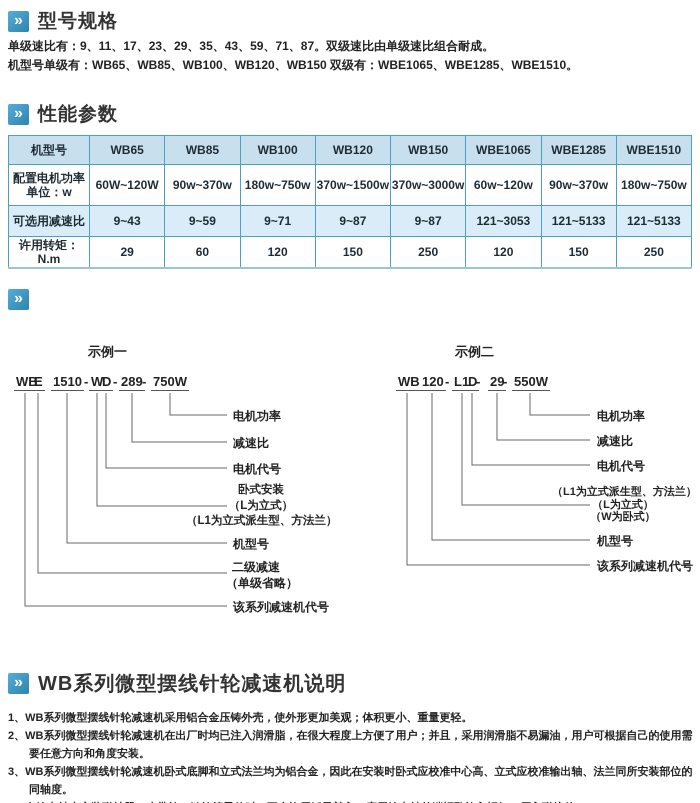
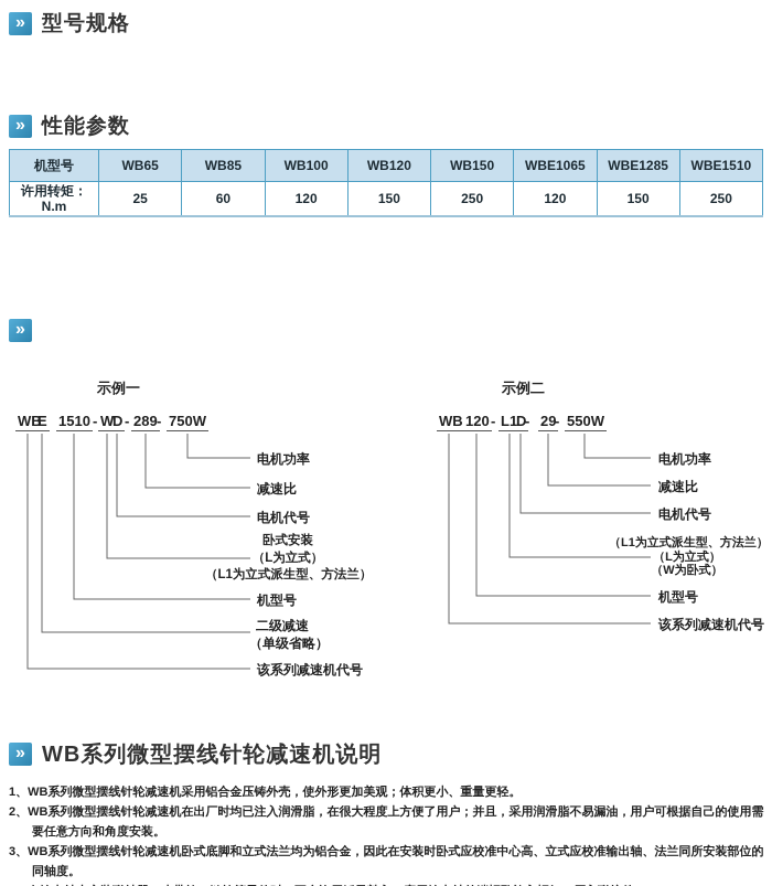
  »
  型号规格
- 单级速比有：9、11、17、23、29、35、43、59、71、87。双级速比由单级速比组合耐成。
- 机型号单级有：WB65、WB85、WB100、WB120、WB150 双级有：WBE1065、WBE1285、WBE1510。
  »
  性能参数
  机型号	WB65	WB85	WB100	WB120	WB150	WBE1065	WBE1285	WBE1510
- 配置电机功率 单位：w	60W~120W	90w~370w	180w~750w	370w~1500w	370w~3000w	60w~120w	90w~370w	180w~750w
- 可选用减速比	9~43	9~59	9~71	9~87	9~87	121~3053	121~5133	121~5133
- 许用转矩：N.m	29	60	120	150	250	120	150	250
+ 许用转矩：N.m	25	60	120	150	250	120	150	250
  »
  示例一
  示例二
  WB
  E
  1510
  -
  W
  D
  -
  289
  -
  750W
  电机功率
  减速比
  电机代号
  卧式安装
  （L为立式）
  （L1为立式派生型、方法兰）
  机型号
  二级减速
  （单级省略）
  该系列减速机代号
  WB
  120
  -
  L1
  D
  -
  29
  -
  550W
  电机功率
  减速比
  电机代号
  （L1为立式派生型、方法兰）
  （L为立式）
  （W为卧式）
  机型号
  该系列减速机代号
  »
  WB系列微型摆线针轮减速机说明
  1、WB系列微型摆线针轮减速机采用铝合金压铸外壳，使外形更加美观；体积更小、重量更轻。
  2、WB系列微型摆线针轮减速机在出厂时均已注入润滑脂，在很大程度上方便了用户；并且，采用润滑脂不易漏油，用户可根据自己的使用需要任意方向和角度安装。
  3、WB系列微型摆线针轮减速机卧式底脚和立式法兰均为铝合金，因此在安装时卧式应校准中心高、立式应校准输出轴、法兰同所安装部位的同轴度。
